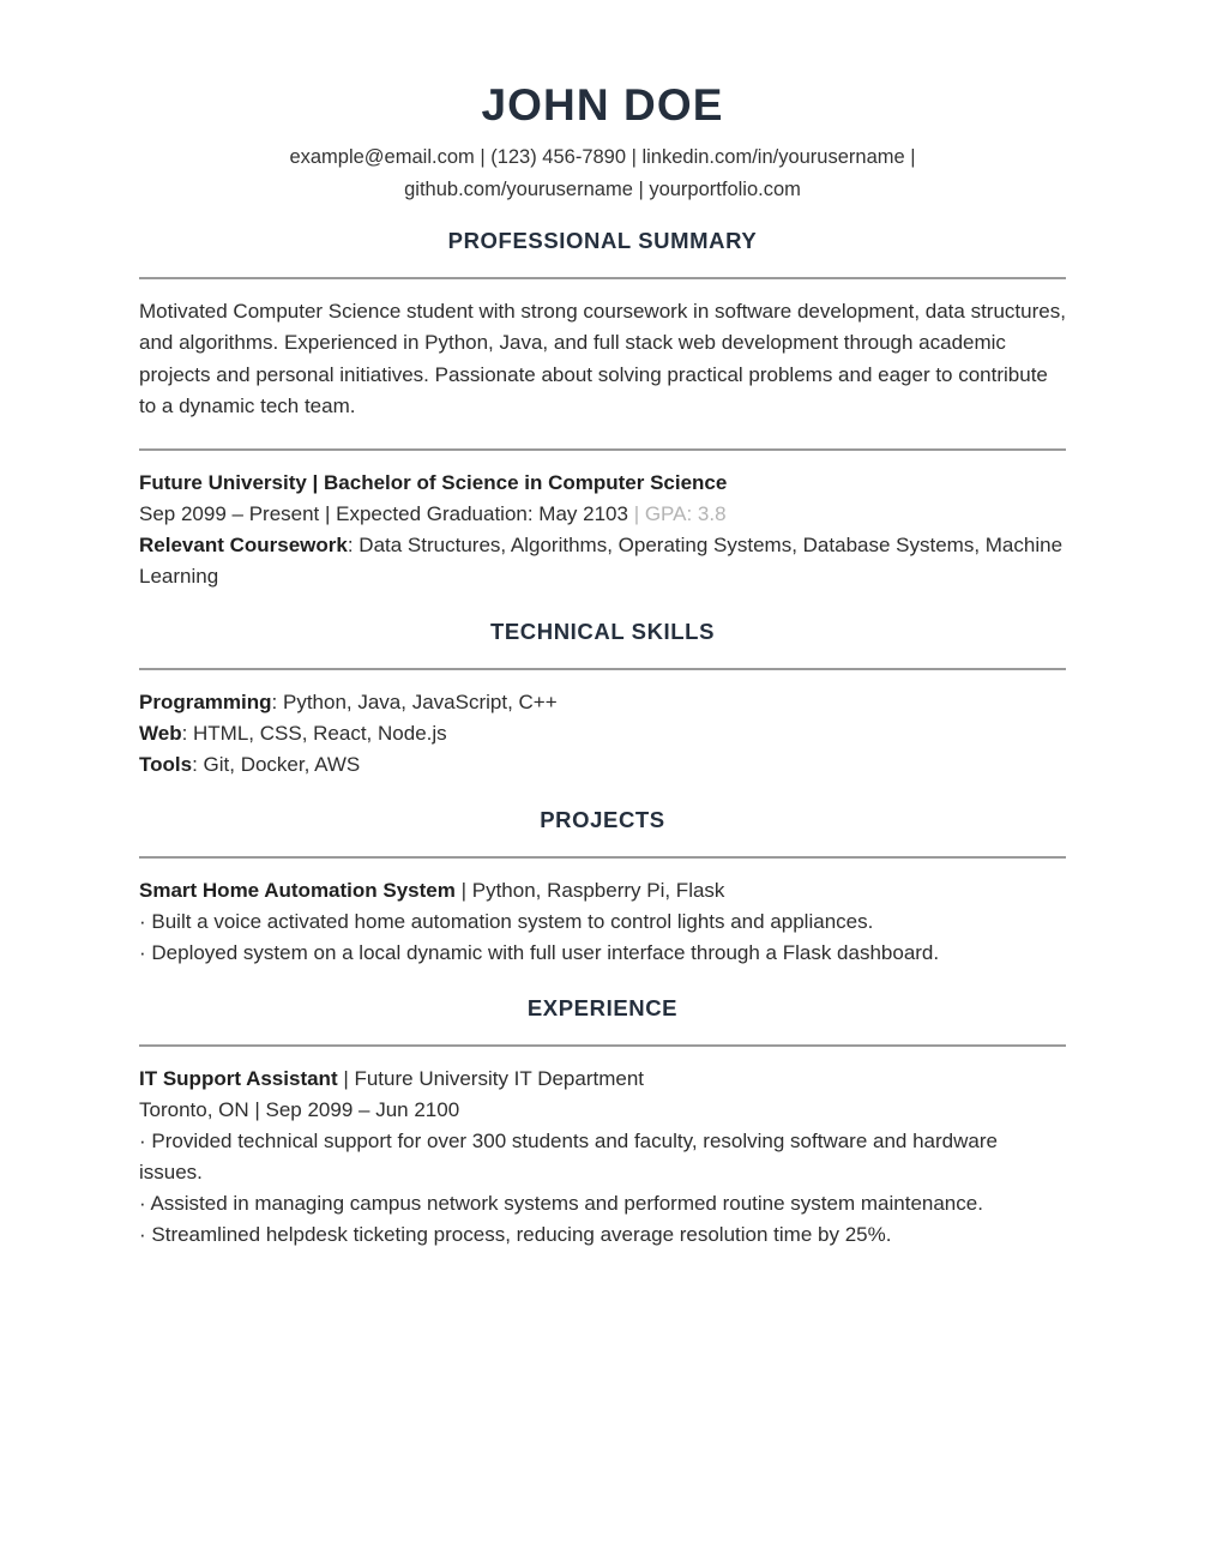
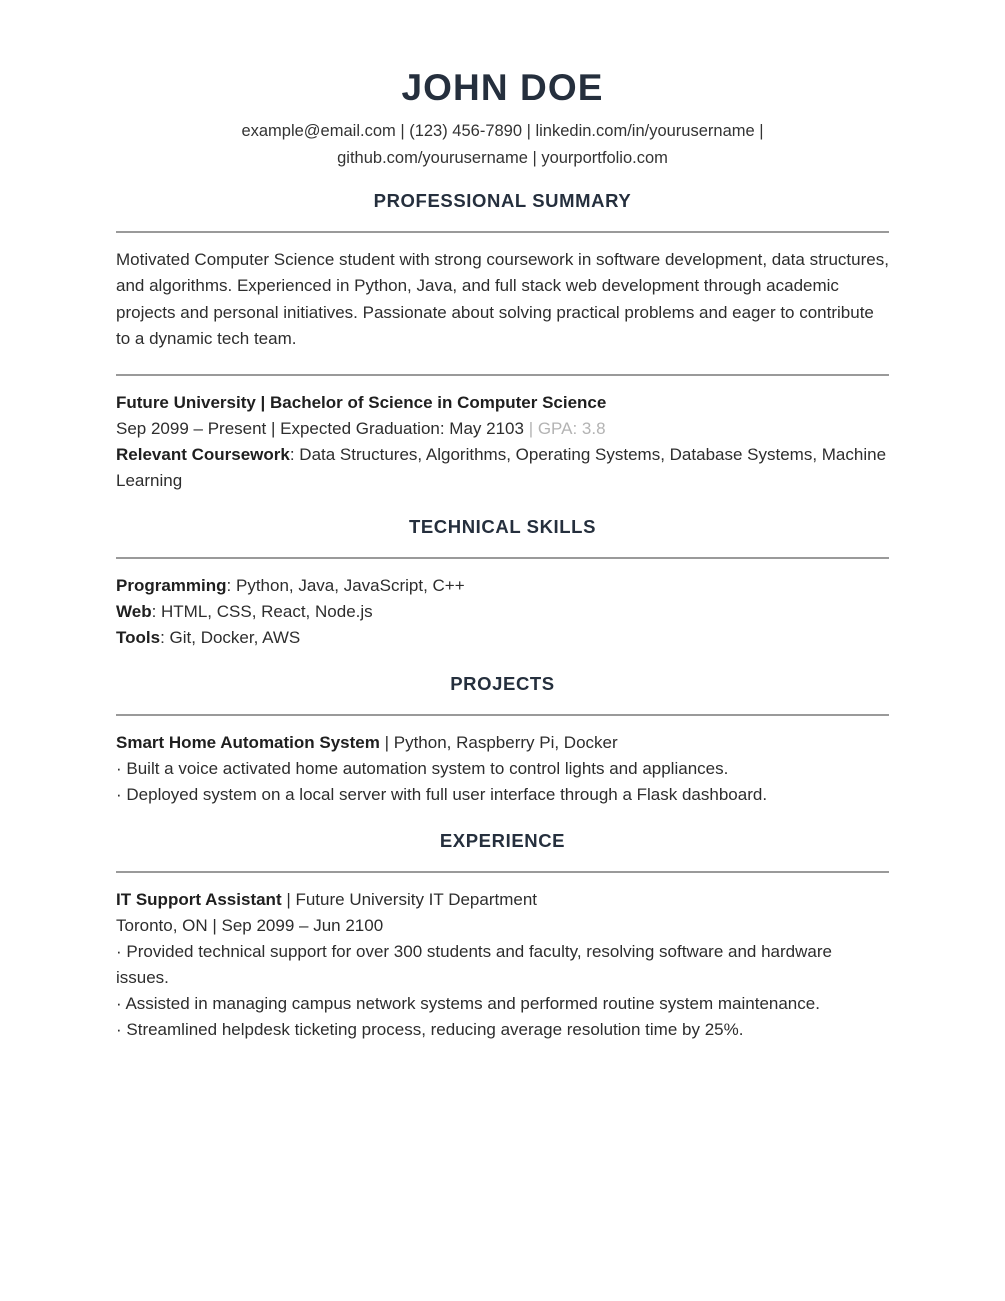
  JOHN DOE
  example@email.com | (123) 456-7890 | linkedin.com/in/yourusername |
  github.com/yourusername | yourportfolio.com
  PROFESSIONAL SUMMARY
  Motivated Computer Science student with strong coursework in software development, data structures, and algorithms. Experienced in Python, Java, and full stack web development through academic projects and personal initiatives. Passionate about solving practical problems and eager to contribute to a dynamic tech team.
  Future University | Bachelor of Science in Computer Science
  Sep 2099 – Present | Expected Graduation: May 2103 | GPA: 3.8
  Relevant Coursework: Data Structures, Algorithms, Operating Systems, Database Systems, Machine Learning
  TECHNICAL SKILLS
  Programming: Python, Java, JavaScript, C++
  Web: HTML, CSS, React, Node.js
  Tools: Git, Docker, AWS
  PROJECTS
- Smart Home Automation System | Python, Raspberry Pi, Flask
+ Smart Home Automation System | Python, Raspberry Pi, Docker
  · Built a voice activated home automation system to control lights and appliances.
- · Deployed system on a local dynamic with full user interface through a Flask dashboard.
+ · Deployed system on a local server with full user interface through a Flask dashboard.
  EXPERIENCE
  IT Support Assistant | Future University IT Department
  Toronto, ON | Sep 2099 – Jun 2100
  · Provided technical support for over 300 students and faculty, resolving software and hardware issues.
  · Assisted in managing campus network systems and performed routine system maintenance.
  · Streamlined helpdesk ticketing process, reducing average resolution time by 25%.
